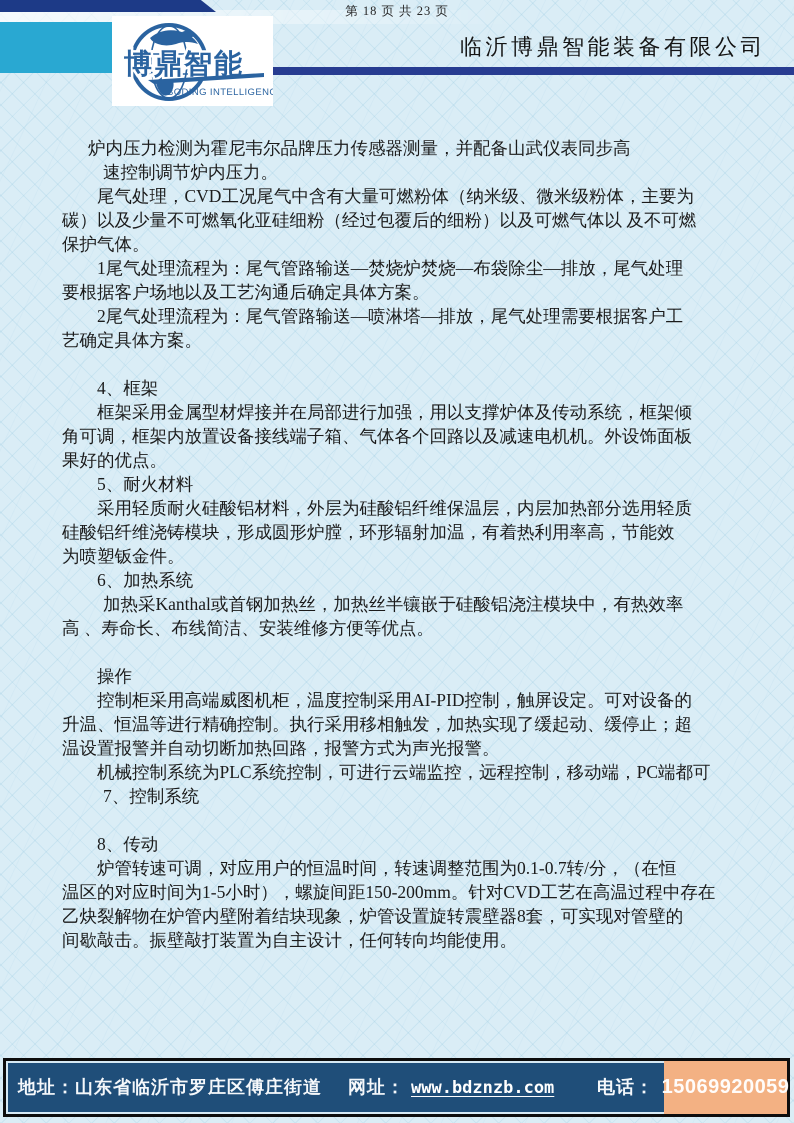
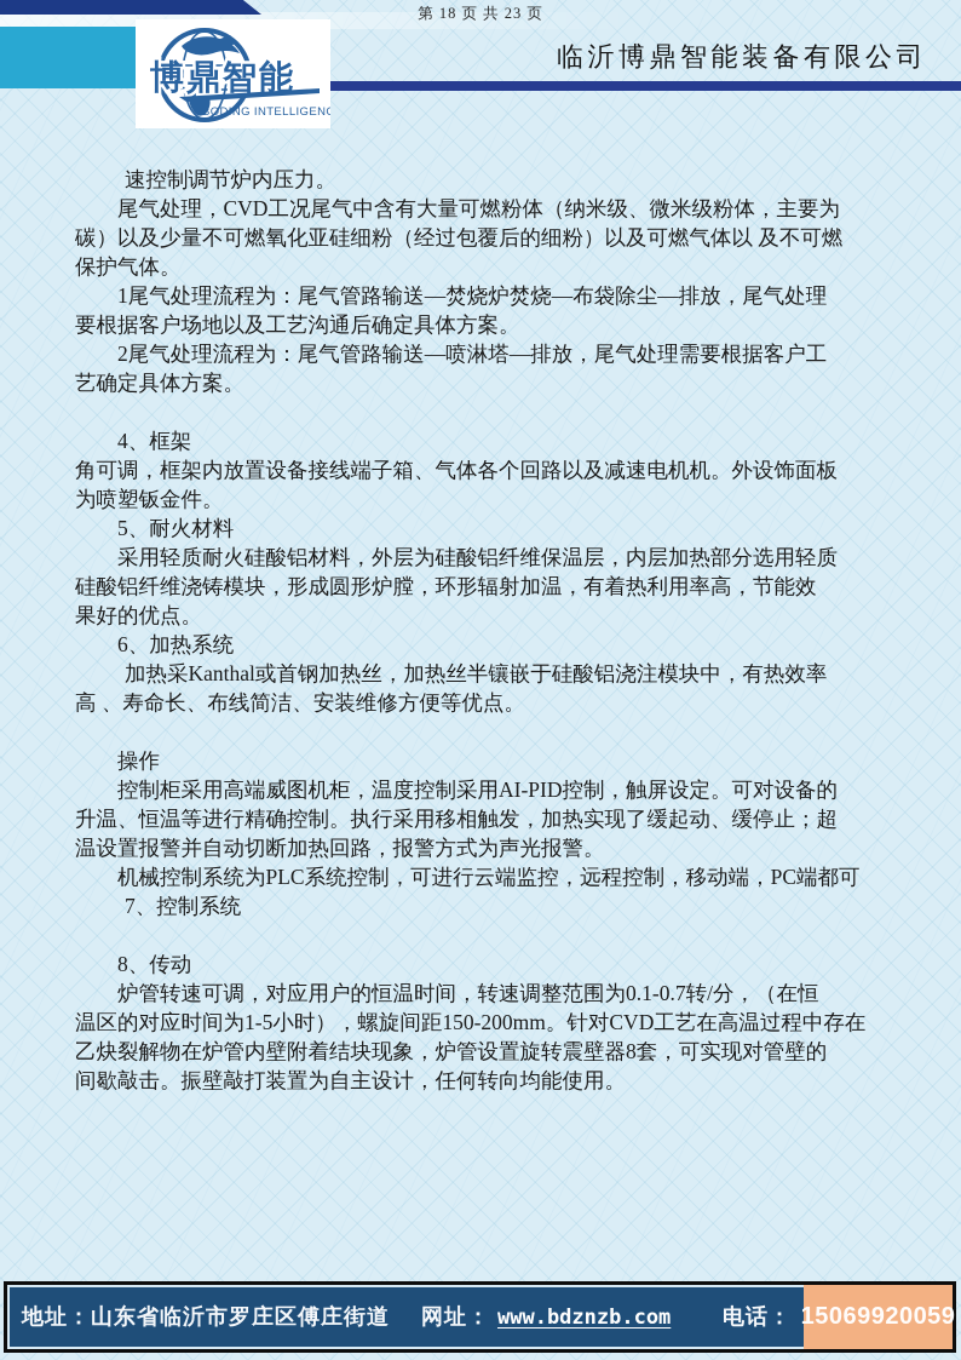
  第 18 页 共 23 页
  临沂博鼎智能装备有限公司
  博鼎智能
  BODING INTELLIGENC
- 炉内压力检测为霍尼韦尔品牌压力传感器测量，并配备山武仪表同步高
  速控制调节炉内压力。
  尾气处理，CVD工况尾气中含有大量可燃粉体（纳米级、微米级粉体，主要为
  碳）以及少量不可燃氧化亚硅细粉（经过包覆后的细粉）以及可燃气体以 及不可燃
  保护气体。
  1尾气处理流程为：尾气管路输送—焚烧炉焚烧—布袋除尘—排放，尾气处理
  要根据客户场地以及工艺沟通后确定具体方案。
  2尾气处理流程为：尾气管路输送—喷淋塔—排放，尾气处理需要根据客户工
  艺确定具体方案。
  4、框架
- 框架采用金属型材焊接并在局部进行加强，用以支撑炉体及传动系统，框架倾
  角可调，框架内放置设备接线端子箱、气体各个回路以及减速电机机。外设饰面板
- 果好的优点。
+ 为喷塑钣金件。
  5、耐火材料
  采用轻质耐火硅酸铝材料，外层为硅酸铝纤维保温层，内层加热部分选用轻质
  硅酸铝纤维浇铸模块，形成圆形炉膛，环形辐射加温，有着热利用率高，节能效
- 为喷塑钣金件。
+ 果好的优点。
  6、加热系统
  加热采Kanthal或首钢加热丝，加热丝半镶嵌于硅酸铝浇注模块中，有热效率
  高 、寿命长、布线简洁、安装维修方便等优点。
  操作
  控制柜采用高端威图机柜，温度控制采用AI-PID控制，触屏设定。可对设备的
  升温、恒温等进行精确控制。执行采用移相触发，加热实现了缓起动、缓停止；超
  温设置报警并自动切断加热回路，报警方式为声光报警。
  机械控制系统为PLC系统控制，可进行云端监控，远程控制，移动端，PC端都可
  7、控制系统
  8、传动
  炉管转速可调，对应用户的恒温时间，转速调整范围为0.1-0.7转/分，（在恒
  温区的对应时间为1-5小时），螺旋间距150-200mm。针对CVD工艺在高温过程中存在
  乙炔裂解物在炉管内壁附着结块现象，炉管设置旋转震壁器8套，可实现对管壁的
  间歇敲击。振壁敲打装置为自主设计，任何转向均能使用。
  地址：
  山东省临沂市罗庄区傅庄街道
  网址：
  www.bdznzb.com
  电话：
  15069920059
